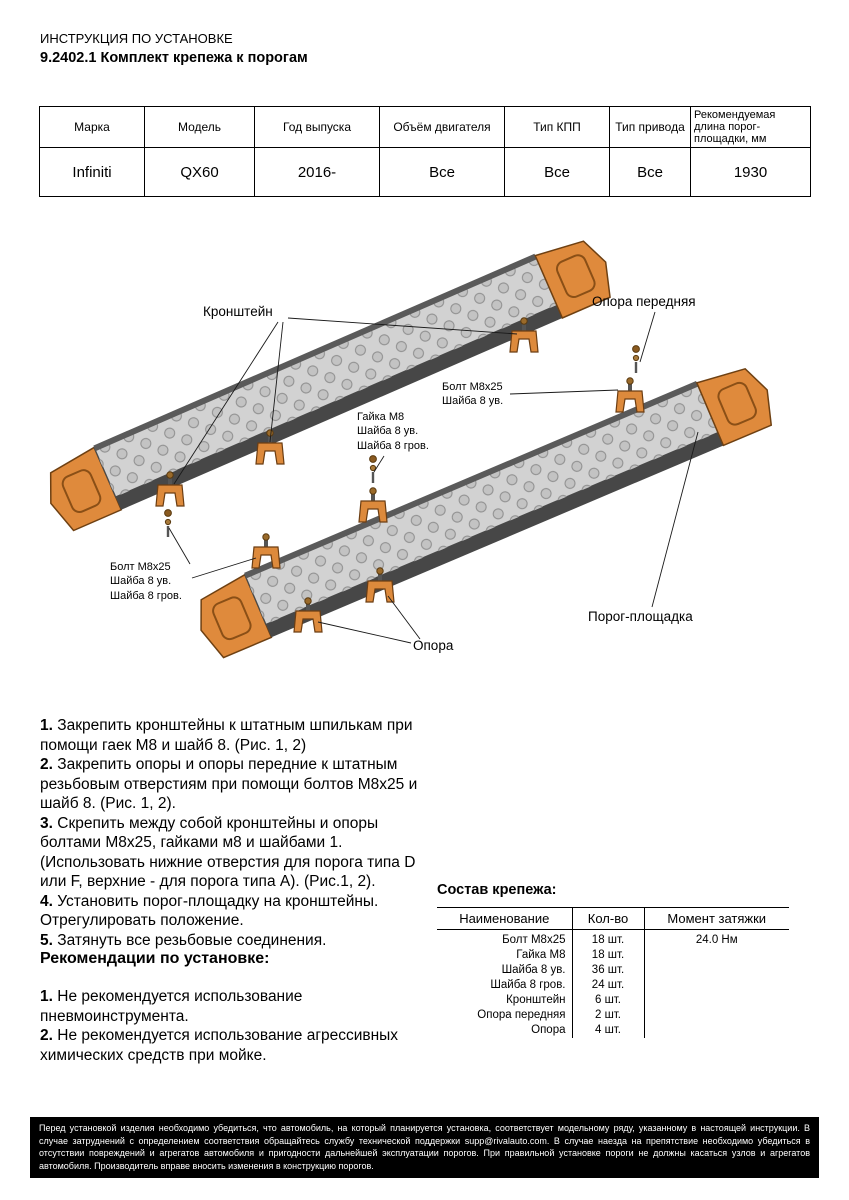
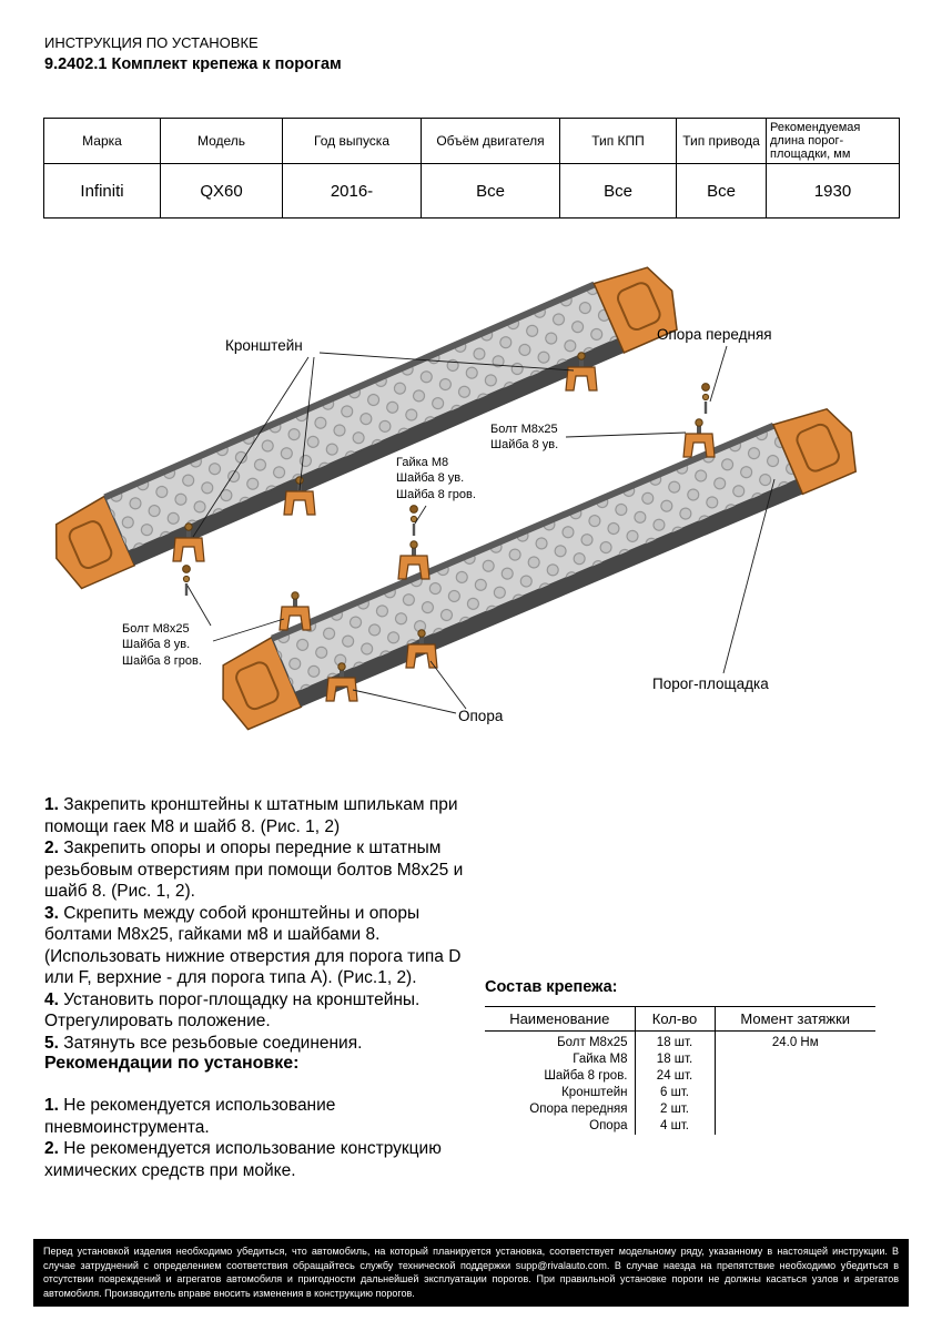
  ИНСТРУКЦИЯ ПО УСТАНОВКЕ
  9.2402.1 Комплект крепежа к порогам
  Марка	Модель	Год выпуска	Объём двигателя	Тип КПП	Тип привода	Рекомендуемая длина порог-площадки, мм
  Infiniti	QX60	2016-	Все	Все	Все	1930
  Кронштейн
  Опора передняя
  Болт М8х25
  Шайба 8 ув.
  Гайка М8
  Шайба 8 ув.
  Шайба 8 гров.
  Болт М8х25
  Шайба 8 ув.
  Шайба 8 гров.
  Опора
  Порог-площадка
  1. Закрепить кронштейны к штатным шпилькам при помощи гаек М8 и шайб 8. (Рис. 1, 2)
  2. Закрепить опоры и опоры передние к штатным резьбовым отверстиям при помощи болтов М8х25 и шайб 8. (Рис. 1, 2).
- 3. Скрепить между собой кронштейны и опоры болтами М8х25, гайками м8 и шайбами 1. (Использовать нижние отверстия для порога типа D или F, верхние - для порога типа А). (Рис.1, 2).
+ 3. Скрепить между собой кронштейны и опоры болтами М8х25, гайками м8 и шайбами 8. (Использовать нижние отверстия для порога типа D или F, верхние - для порога типа А). (Рис.1, 2).
  4. Установить порог-площадку на кронштейны. Отрегулировать положение.
  5. Затянуть все резьбовые соединения.
  Рекомендации по установке:
  1. Не рекомендуется использование пневмоинструмента.
- 2. Не рекомендуется использование агрессивных химических средств при мойке.
+ 2. Не рекомендуется использование конструкцию химических средств при мойке.
  Состав крепежа:
  Наименование	Кол-во	Момент затяжки
  Болт М8х25	18 шт.	24.0 Нм
  Гайка М8	18 шт.
- Шайба 8 ув.	36 шт.
  Шайба 8 гров.	24 шт.
  Кронштейн	6 шт.
  Опора передняя	2 шт.
  Опора	4 шт.
  Перед установкой изделия необходимо убедиться, что автомобиль, на который планируется установка, соответствует модельному ряду, указанному в настоящей инструкции. В случае затруднений с определением соответствия обращайтесь службу технической поддержки supp@rivalauto.com. В случае наезда на препятствие необходимо убедиться в отсутствии повреждений и агрегатов автомобиля и пригодности дальнейшей эксплуатации порогов. При правильной установке пороги не должны касаться узлов и агрегатов автомобиля. Производитель вправе вносить изменения в конструкцию порогов.
